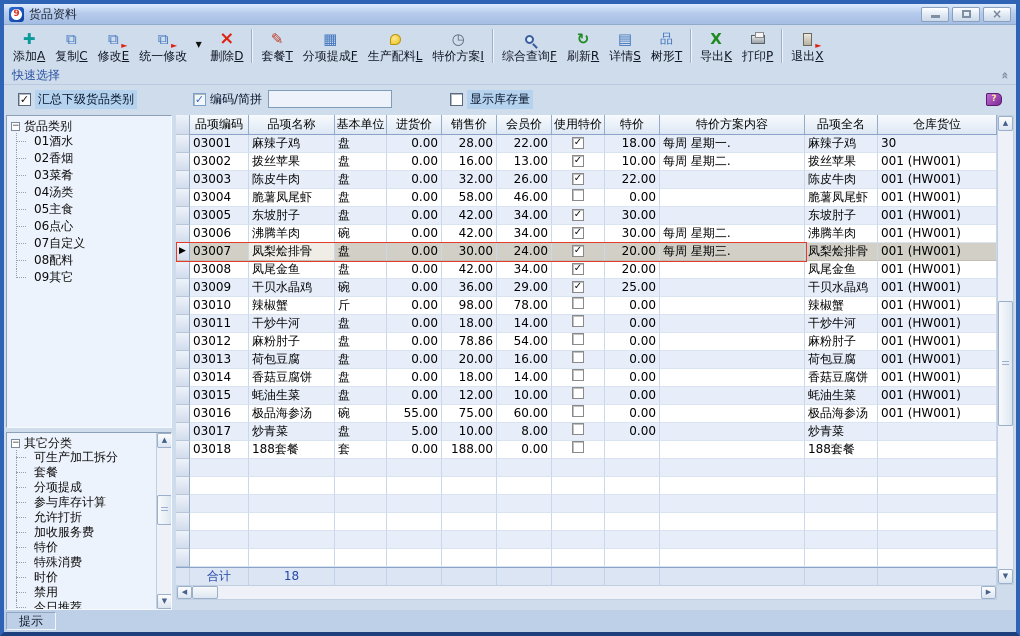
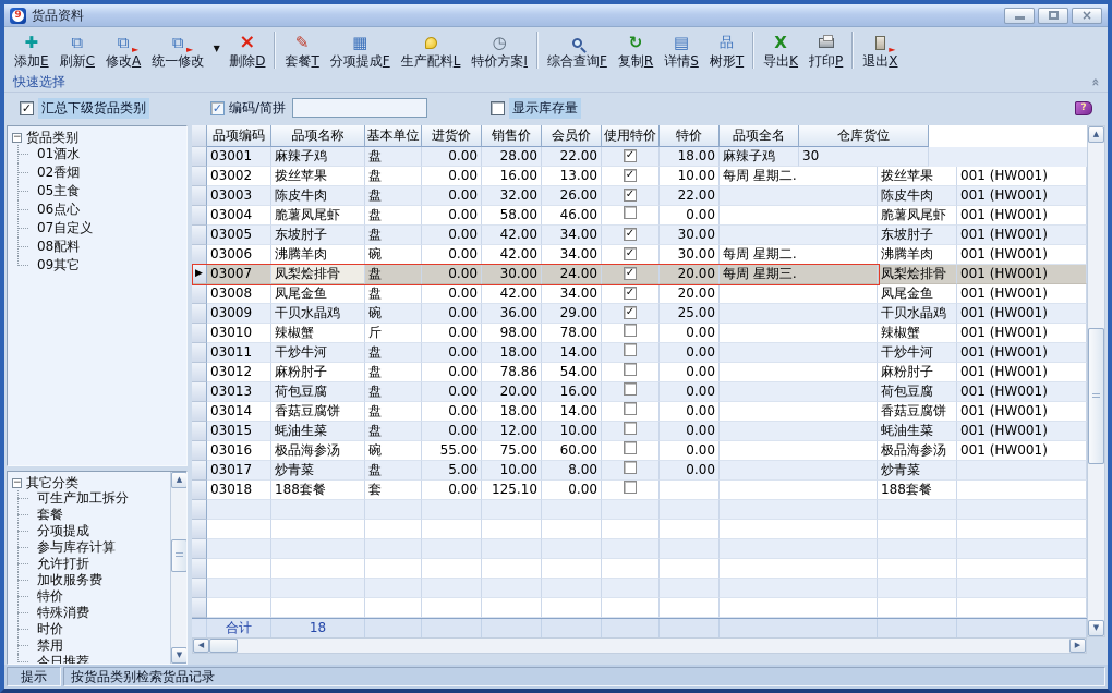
  9
  货品资料
  ×
  ✚
- 添加A
+ 添加E
  ⧉
- 复制C
+ 刷新C
  ⧉
  ►
- 修改E
+ 修改A
  ⧉
  ►
  统一修改
  ▼
  ×
  删除D
  ✎
  套餐T
  ▦
  分项提成F
  生产配料L
  ◷
  特价方案I
  综合查询F
  ↻
- 刷新R
+ 复制R
  ▤
  详情S
  品
  树形T
  X
  导出K
  打印P
  ►
  退出X
  快速选择
  ✓
  汇总下级货品类别
  ✓
  编码/简拼
  显示库存量
  ?
  −
  货品类别
  01酒水
  02香烟
- 03菜肴
- 04汤类
  05主食
  06点心
  07自定义
  08配料
  09其它
  −
  其它分类
  可生产加工拆分
  套餐
  分项提成
  参与库存计算
  允许打折
  加收服务费
  特价
  特殊消费
  时价
  禁用
  今日推荐
  ▲
  ▼
  品项编码
  品项名称
  基本单位
  进货价
  销售价
  会员价
  使用特价
  特价
- 特价方案内容
  品项全名
  仓库货位
  03001
  麻辣子鸡
  盘
  0.00
  28.00
  22.00
  ✓
  18.00
- 每周 星期一.
  麻辣子鸡
  30
  03002
  拨丝苹果
  盘
  0.00
  16.00
  13.00
  ✓
  10.00
  每周 星期二.
  拨丝苹果
  001 (HW001)
  03003
  陈皮牛肉
  盘
  0.00
  32.00
  26.00
  ✓
  22.00
  陈皮牛肉
  001 (HW001)
  03004
  脆薯凤尾虾
  盘
  0.00
  58.00
  46.00
  0.00
  脆薯凤尾虾
  001 (HW001)
  03005
  东坡肘子
  盘
  0.00
  42.00
  34.00
  ✓
  30.00
  东坡肘子
  001 (HW001)
  03006
  沸腾羊肉
  碗
  0.00
  42.00
  34.00
  ✓
  30.00
  每周 星期二.
  沸腾羊肉
  001 (HW001)
  ▶
  03007
  凤梨烩排骨
  盘
  0.00
  30.00
  24.00
  ✓
  20.00
  每周 星期三.
  凤梨烩排骨
  001 (HW001)
  03008
  凤尾金鱼
  盘
  0.00
  42.00
  34.00
  ✓
  20.00
  凤尾金鱼
  001 (HW001)
  03009
  干贝水晶鸡
  碗
  0.00
  36.00
  29.00
  ✓
  25.00
  干贝水晶鸡
  001 (HW001)
  03010
  辣椒蟹
  斤
  0.00
  98.00
  78.00
  0.00
  辣椒蟹
  001 (HW001)
  03011
  干炒牛河
  盘
  0.00
  18.00
  14.00
  0.00
  干炒牛河
  001 (HW001)
  03012
  麻粉肘子
  盘
  0.00
  78.86
  54.00
  0.00
  麻粉肘子
  001 (HW001)
  03013
  荷包豆腐
  盘
  0.00
  20.00
  16.00
  0.00
  荷包豆腐
  001 (HW001)
  03014
  香菇豆腐饼
  盘
  0.00
  18.00
  14.00
  0.00
  香菇豆腐饼
  001 (HW001)
  03015
  蚝油生菜
  盘
  0.00
  12.00
  10.00
  0.00
  蚝油生菜
  001 (HW001)
  03016
  极品海参汤
  碗
  55.00
  75.00
  60.00
  0.00
  极品海参汤
  001 (HW001)
  03017
  炒青菜
  盘
  5.00
  10.00
  8.00
  0.00
  炒青菜
  03018
  188套餐
  套
  0.00
- 188.00
+ 125.10
  0.00
  188套餐
  合计
  18
  ▲
  ▼
  ◀
  ▶
  提示
+ 按货品类别检索货品记录
